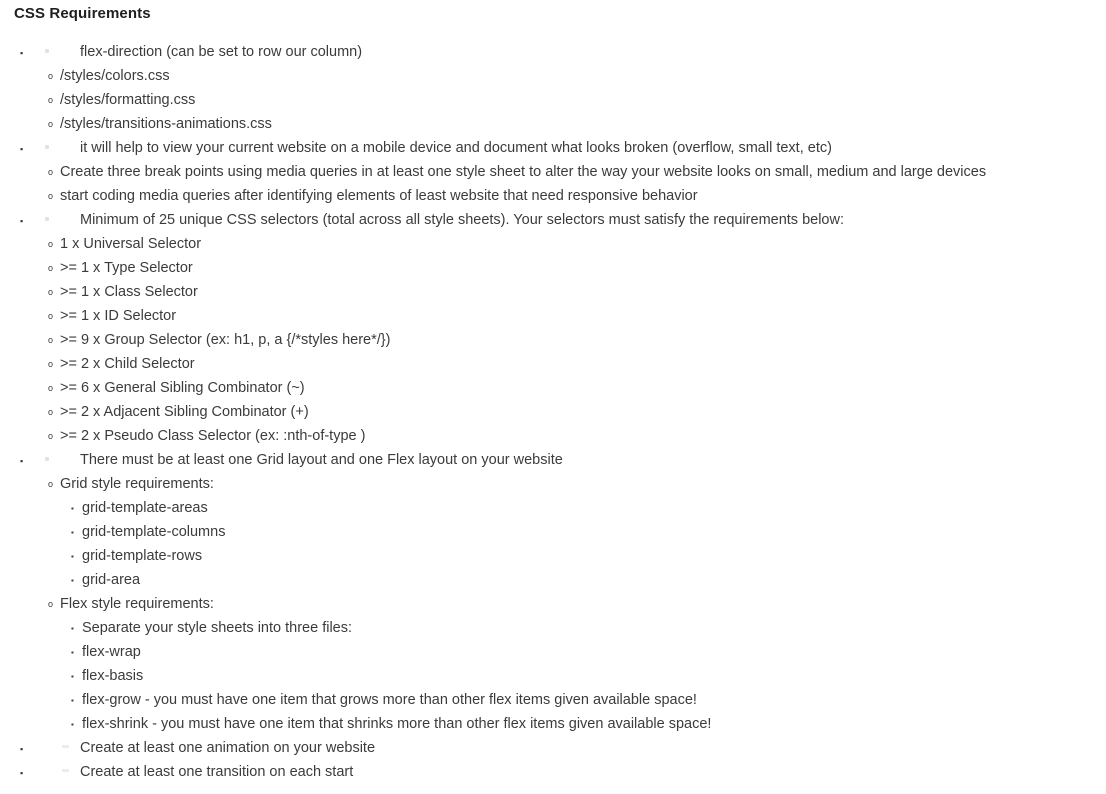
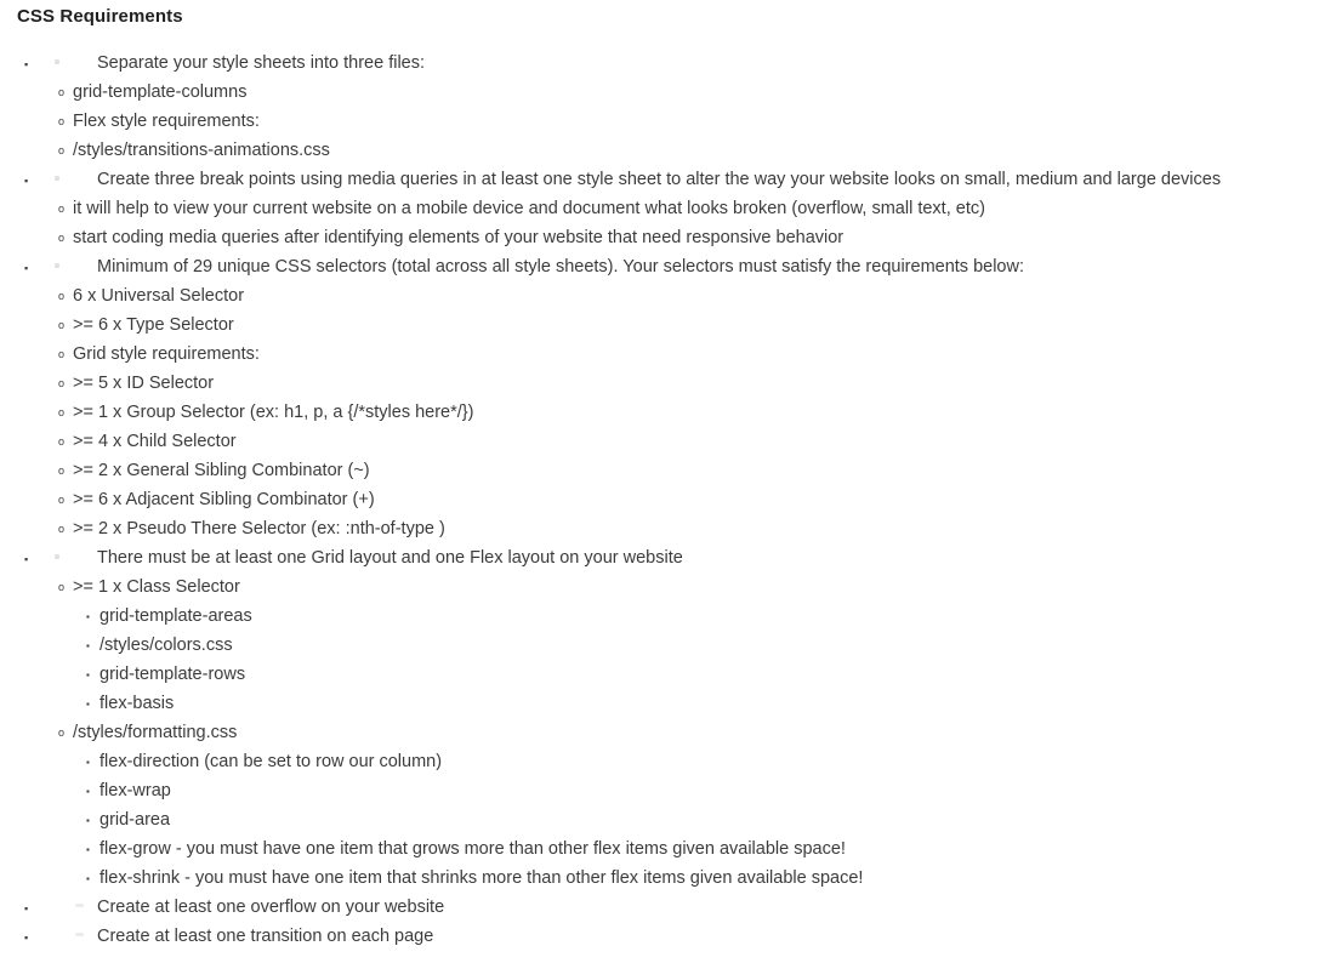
  CSS Requirements
  ▪
- flex-direction (can be set to row our column)
+ Separate your style sheets into three files:
  o
- /styles/colors.css
+ grid-template-columns
  o
- /styles/formatting.css
+ Flex style requirements:
  o
  /styles/transitions-animations.css
  ▪
- it will help to view your current website on a mobile device and document what looks broken (overflow, small text, etc)
+ Create three break points using media queries in at least one style sheet to alter the way your website looks on small, medium and large devices
  o
- Create three break points using media queries in at least one style sheet to alter the way your website looks on small, medium and large devices
+ it will help to view your current website on a mobile device and document what looks broken (overflow, small text, etc)
  o
- start coding media queries after identifying elements of least website that need responsive behavior
+ start coding media queries after identifying elements of your website that need responsive behavior
  ▪
- Minimum of 25 unique CSS selectors (total across all style sheets). Your selectors must satisfy the requirements below:
+ Minimum of 29 unique CSS selectors (total across all style sheets). Your selectors must satisfy the requirements below:
  o
- 1 x Universal Selector
+ 6 x Universal Selector
  o
- >= 1 x Type Selector
+ >= 6 x Type Selector
  o
- >= 1 x Class Selector
+ Grid style requirements:
  o
- >= 1 x ID Selector
+ >= 5 x ID Selector
  o
- >= 9 x Group Selector (ex: h1, p, a {/*styles here*/})
+ >= 1 x Group Selector (ex: h1, p, a {/*styles here*/})
  o
- >= 2 x Child Selector
+ >= 4 x Child Selector
  o
- >= 6 x General Sibling Combinator (~)
+ >= 2 x General Sibling Combinator (~)
  o
- >= 2 x Adjacent Sibling Combinator (+)
+ >= 6 x Adjacent Sibling Combinator (+)
  o
- >= 2 x Pseudo Class Selector (ex: :nth-of-type )
+ >= 2 x Pseudo There Selector (ex: :nth-of-type )
  ▪
  There must be at least one Grid layout and one Flex layout on your website
  o
- Grid style requirements:
+ >= 1 x Class Selector
  ▪
  grid-template-areas
  ▪
- grid-template-columns
+ /styles/colors.css
  ▪
  grid-template-rows
  ▪
- grid-area
+ flex-basis
  o
- Flex style requirements:
+ /styles/formatting.css
  ▪
- Separate your style sheets into three files:
+ flex-direction (can be set to row our column)
  ▪
  flex-wrap
  ▪
- flex-basis
+ grid-area
  ▪
  flex-grow - you must have one item that grows more than other flex items given available space!
  ▪
  flex-shrink - you must have one item that shrinks more than other flex items given available space!
  ▪
- Create at least one animation on your website
+ Create at least one overflow on your website
  ▪
- Create at least one transition on each start
+ Create at least one transition on each page
